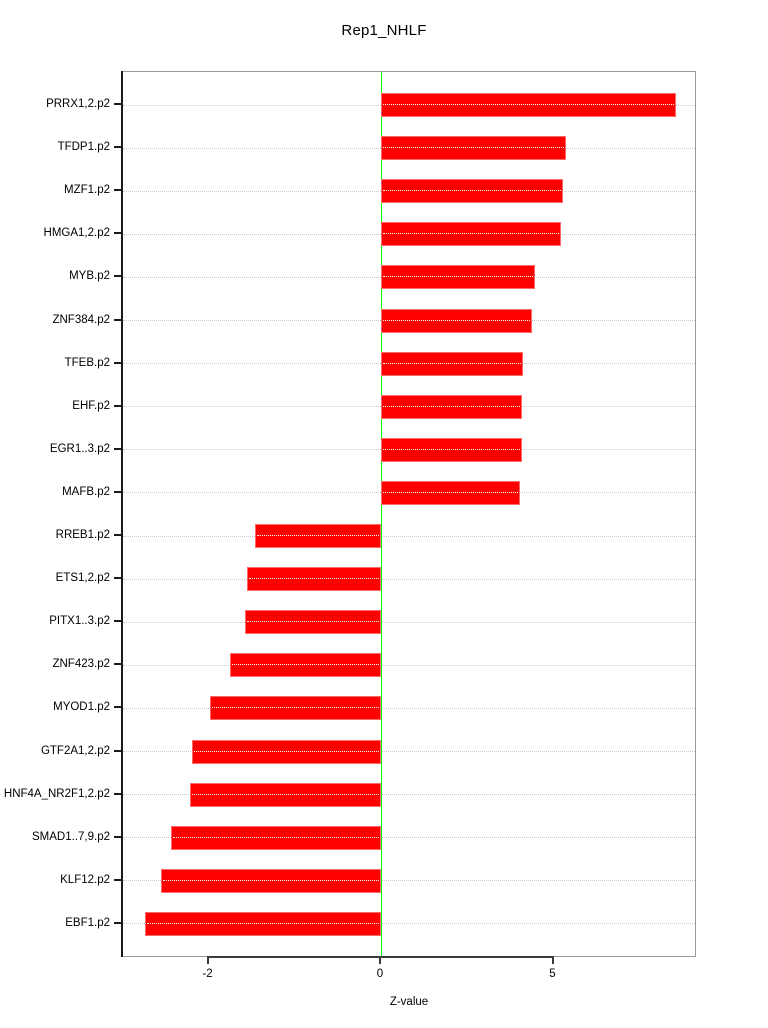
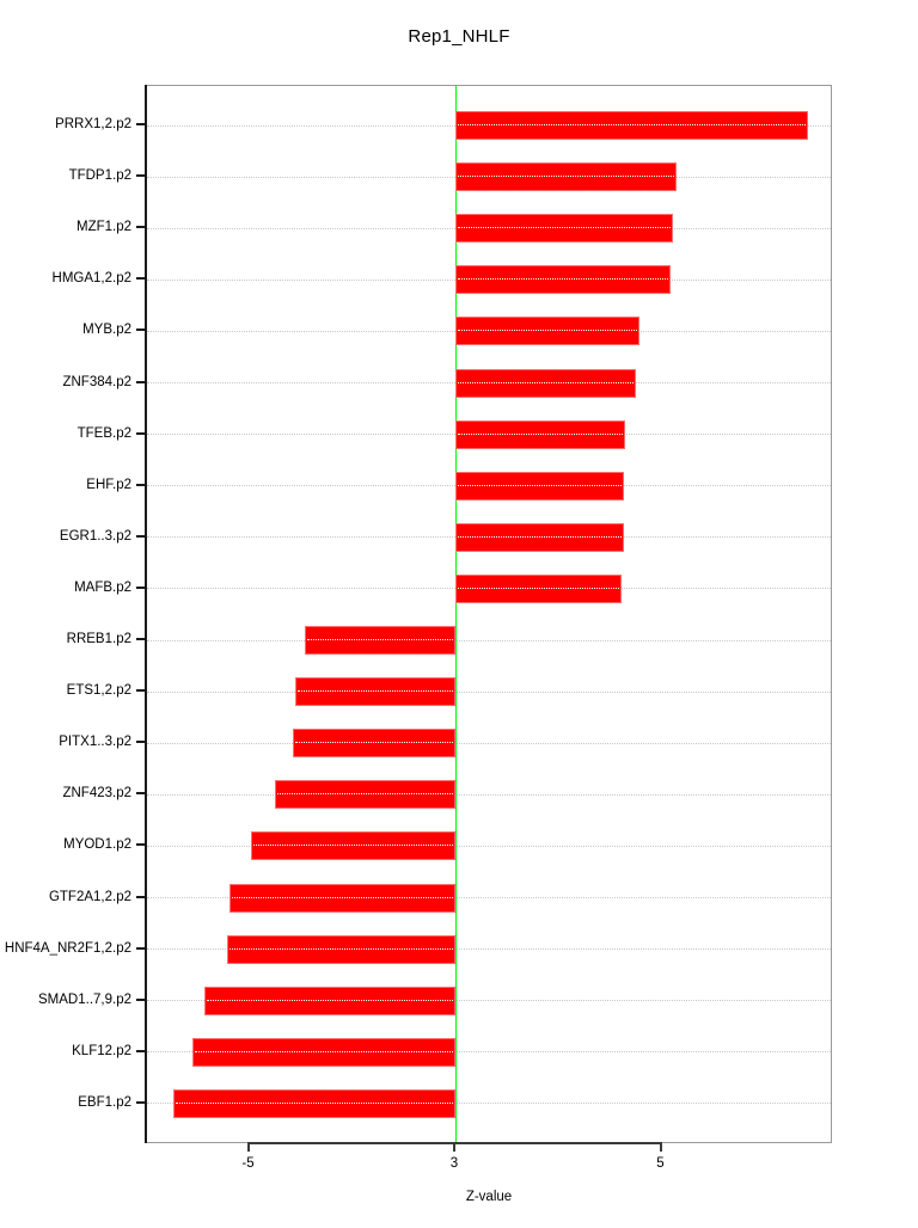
  Rep1_NHLF
  PRRX1,2.p2
  TFDP1.p2
  MZF1.p2
  HMGA1,2.p2
  MYB.p2
  ZNF384.p2
  TFEB.p2
  EHF.p2
  EGR1..3.p2
  MAFB.p2
  RREB1.p2
  ETS1,2.p2
  PITX1..3.p2
  ZNF423.p2
  MYOD1.p2
  GTF2A1,2.p2
  HNF4A_NR2F1,2.p2
  SMAD1..7,9.p2
  KLF12.p2
  EBF1.p2
- -2
+ -5
- 0
+ 3
  5
  Z-value
